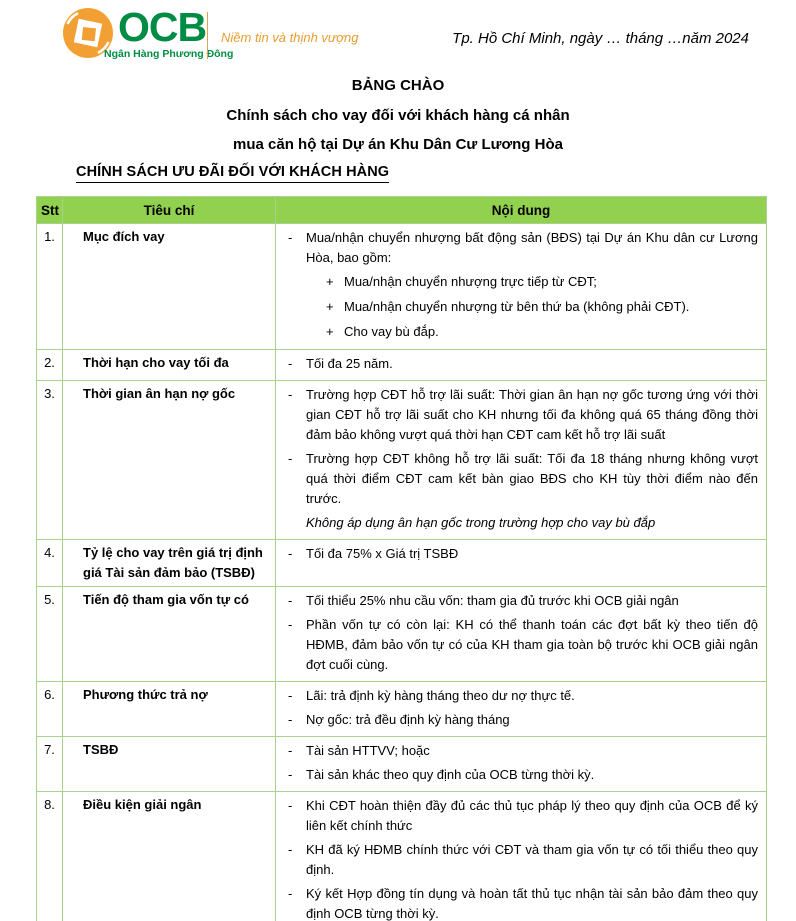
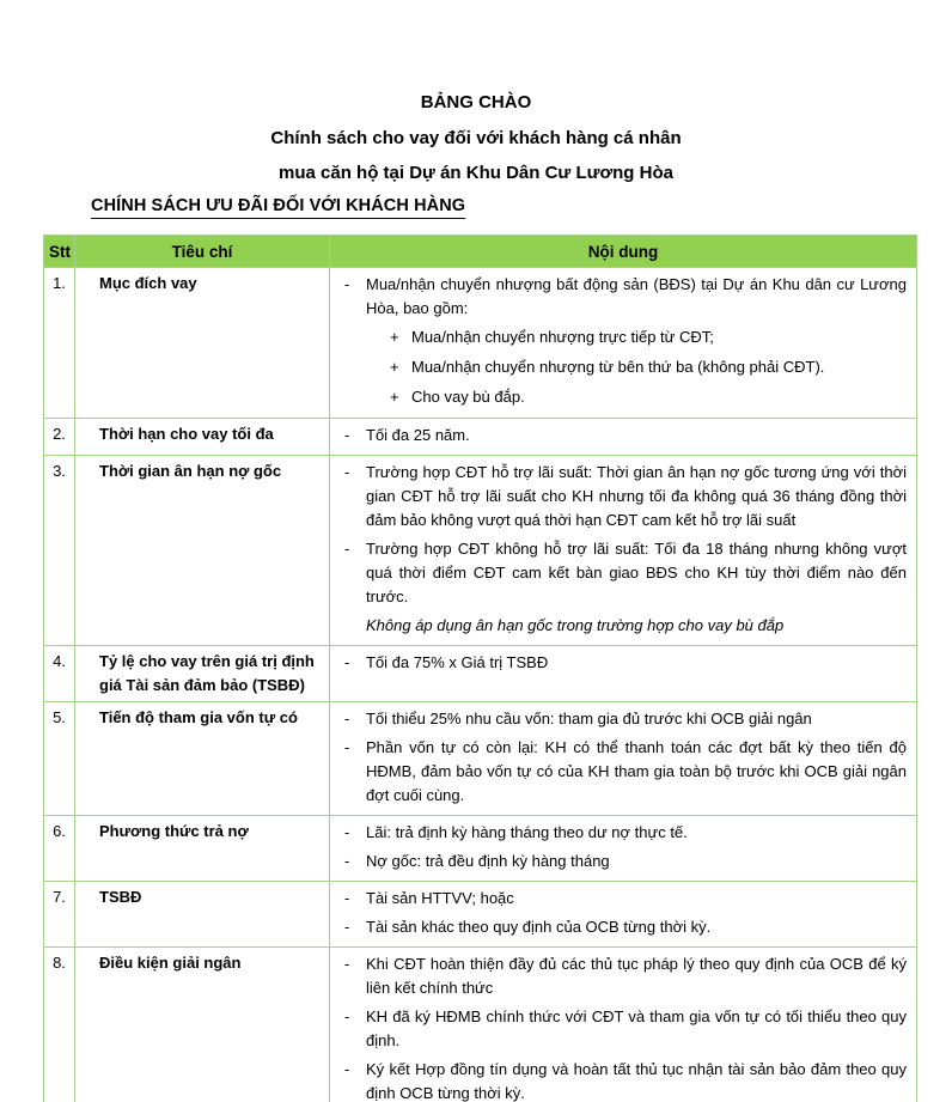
- OCB
- Ngân Hàng Phương Đông
- Niềm tin và thịnh vượng
- Tp. Hồ Chí Minh, ngày … tháng …năm 2024
  BẢNG CHÀO
  Chính sách cho vay đối với khách hàng cá nhân
  mua căn hộ tại Dự án Khu Dân Cư Lương Hòa
  CHÍNH SÁCH ƯU ĐÃI ĐỐI VỚI KHÁCH HÀNG
  Stt	Tiêu chí	Nội dung
  1.	Mục đích vay	- Mua/nhận chuyển nhượng bất động sản (BĐS) tại Dự án Khu dân cư Lương Hòa, bao gồm:+ Mua/nhận chuyển nhượng trực tiếp từ CĐT;+ Mua/nhận chuyển nhượng từ bên thứ ba (không phải CĐT).+ Cho vay bù đắp.
  2.	Thời hạn cho vay tối đa	- Tối đa 25 năm.
- 3.	Thời gian ân hạn nợ gốc	- Trường hợp CĐT hỗ trợ lãi suất: Thời gian ân hạn nợ gốc tương ứng với thời gian CĐT hỗ trợ lãi suất cho KH nhưng tối đa không quá 65 tháng đồng thời đảm bảo không vượt quá thời hạn CĐT cam kết hỗ trợ lãi suất- Trường hợp CĐT không hỗ trợ lãi suất: Tối đa 18 tháng nhưng không vượt quá thời điểm CĐT cam kết bàn giao BĐS cho KH tùy thời điểm nào đến trước.Không áp dụng ân hạn gốc trong trường hợp cho vay bù đắp
+ 3.	Thời gian ân hạn nợ gốc	- Trường hợp CĐT hỗ trợ lãi suất: Thời gian ân hạn nợ gốc tương ứng với thời gian CĐT hỗ trợ lãi suất cho KH nhưng tối đa không quá 36 tháng đồng thời đảm bảo không vượt quá thời hạn CĐT cam kết hỗ trợ lãi suất- Trường hợp CĐT không hỗ trợ lãi suất: Tối đa 18 tháng nhưng không vượt quá thời điểm CĐT cam kết bàn giao BĐS cho KH tùy thời điểm nào đến trước.Không áp dụng ân hạn gốc trong trường hợp cho vay bù đắp
  4.	Tỷ lệ cho vay trên giá trị định giá Tài sản đảm bảo (TSBĐ)	- Tối đa 75% x Giá trị TSBĐ
  5.	Tiến độ tham gia vốn tự có	- Tối thiểu 25% nhu cầu vốn: tham gia đủ trước khi OCB giải ngân- Phần vốn tự có còn lại: KH có thể thanh toán các đợt bất kỳ theo tiến độ HĐMB, đảm bảo vốn tự có của KH tham gia toàn bộ trước khi OCB giải ngân đợt cuối cùng.
  6.	Phương thức trả nợ	- Lãi: trả định kỳ hàng tháng theo dư nợ thực tế.- Nợ gốc: trả đều định kỳ hàng tháng
  7.	TSBĐ	- Tài sản HTTVV; hoặc- Tài sản khác theo quy định của OCB từng thời kỳ.
  8.	Điều kiện giải ngân	- Khi CĐT hoàn thiện đầy đủ các thủ tục pháp lý theo quy định của OCB để ký liên kết chính thức- KH đã ký HĐMB chính thức với CĐT và tham gia vốn tự có tối thiểu theo quy định.- Ký kết Hợp đồng tín dụng và hoàn tất thủ tục nhận tài sản bảo đảm theo quy định OCB từng thời kỳ.
